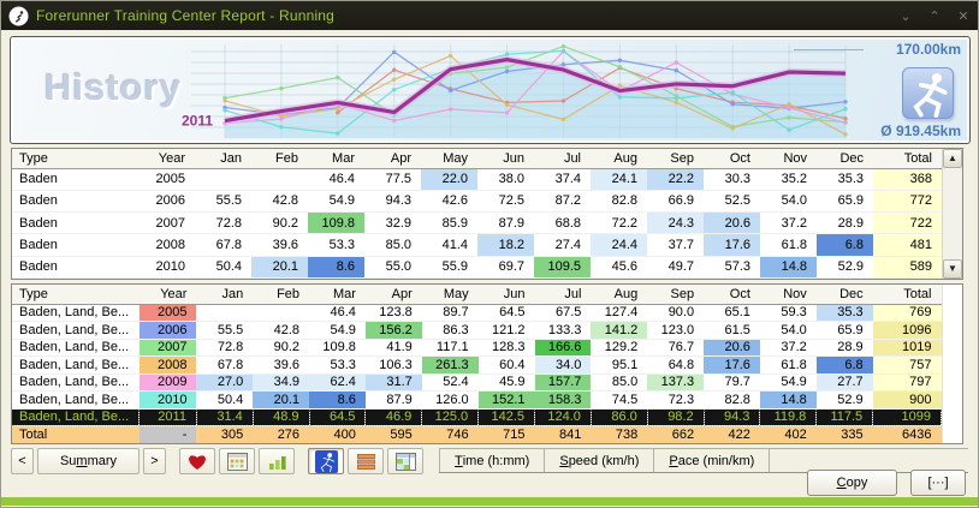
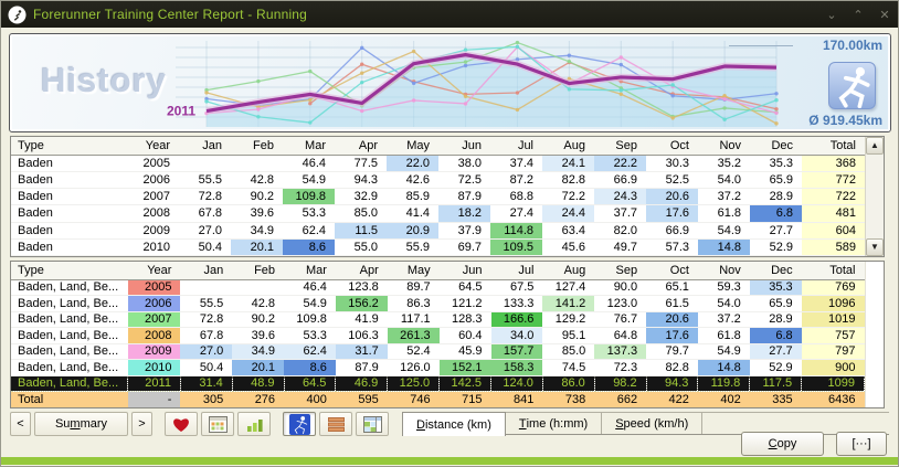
  Forerunner Training Center Report - Running
  ⌄
  ⌃
  ✕
  2011
  History
  170.00km
  Ø 919.45km
  Type	Year	Jan	Feb	Mar	Apr	May	Jun	Jul	Aug	Sep	Oct	Nov	Dec	Total
  Baden	2005			46.4	77.5	22.0	38.0	37.4	24.1	22.2	30.3	35.2	35.3	368
  Baden	2006	55.5	42.8	54.9	94.3	42.6	72.5	87.2	82.8	66.9	52.5	54.0	65.9	772
  Baden	2007	72.8	90.2	109.8	32.9	85.9	87.9	68.8	72.2	24.3	20.6	37.2	28.9	722
  Baden	2008	67.8	39.6	53.3	85.0	41.4	18.2	27.4	24.4	37.7	17.6	61.8	6.8	481
+ Baden	2009	27.0	34.9	62.4	11.5	20.9	37.9	114.8	63.4	82.0	66.9	54.9	27.7	604
  Baden	2010	50.4	20.1	8.6	55.0	55.9	69.7	109.5	45.6	49.7	57.3	14.8	52.9	589
  ▲
  ▼
  Type	Year	Jan	Feb	Mar	Apr	May	Jun	Jul	Aug	Sep	Oct	Nov	Dec	Total
  Baden, Land, Be...	2005			46.4	123.8	89.7	64.5	67.5	127.4	90.0	65.1	59.3	35.3	769
  Baden, Land, Be...	2006	55.5	42.8	54.9	156.2	86.3	121.2	133.3	141.2	123.0	61.5	54.0	65.9	1096
  Baden, Land, Be...	2007	72.8	90.2	109.8	41.9	117.1	128.3	166.6	129.2	76.7	20.6	37.2	28.9	1019
  Baden, Land, Be...	2008	67.8	39.6	53.3	106.3	261.3	60.4	34.0	95.1	64.8	17.6	61.8	6.8	757
  Baden, Land, Be...	2009	27.0	34.9	62.4	31.7	52.4	45.9	157.7	85.0	137.3	79.7	54.9	27.7	797
  Baden, Land, Be...	2010	50.4	20.1	8.6	87.9	126.0	152.1	158.3	74.5	72.3	82.8	14.8	52.9	900
  Baden, Land, Be...	2011	31.4	48.9	64.5	46.9	125.0	142.5	124.0	86.0	98.2	94.3	119.8	117.5	1099
  Total	-	305	276	400	595	746	715	841	738	662	422	402	335	6436
  <
  Su
  m
  mary
  >
+ D
+ istance (km)
  T
  ime (h:mm)
  S
  peed (km/h)
- P
- ace (min/km)
  C
  opy
  [···]
